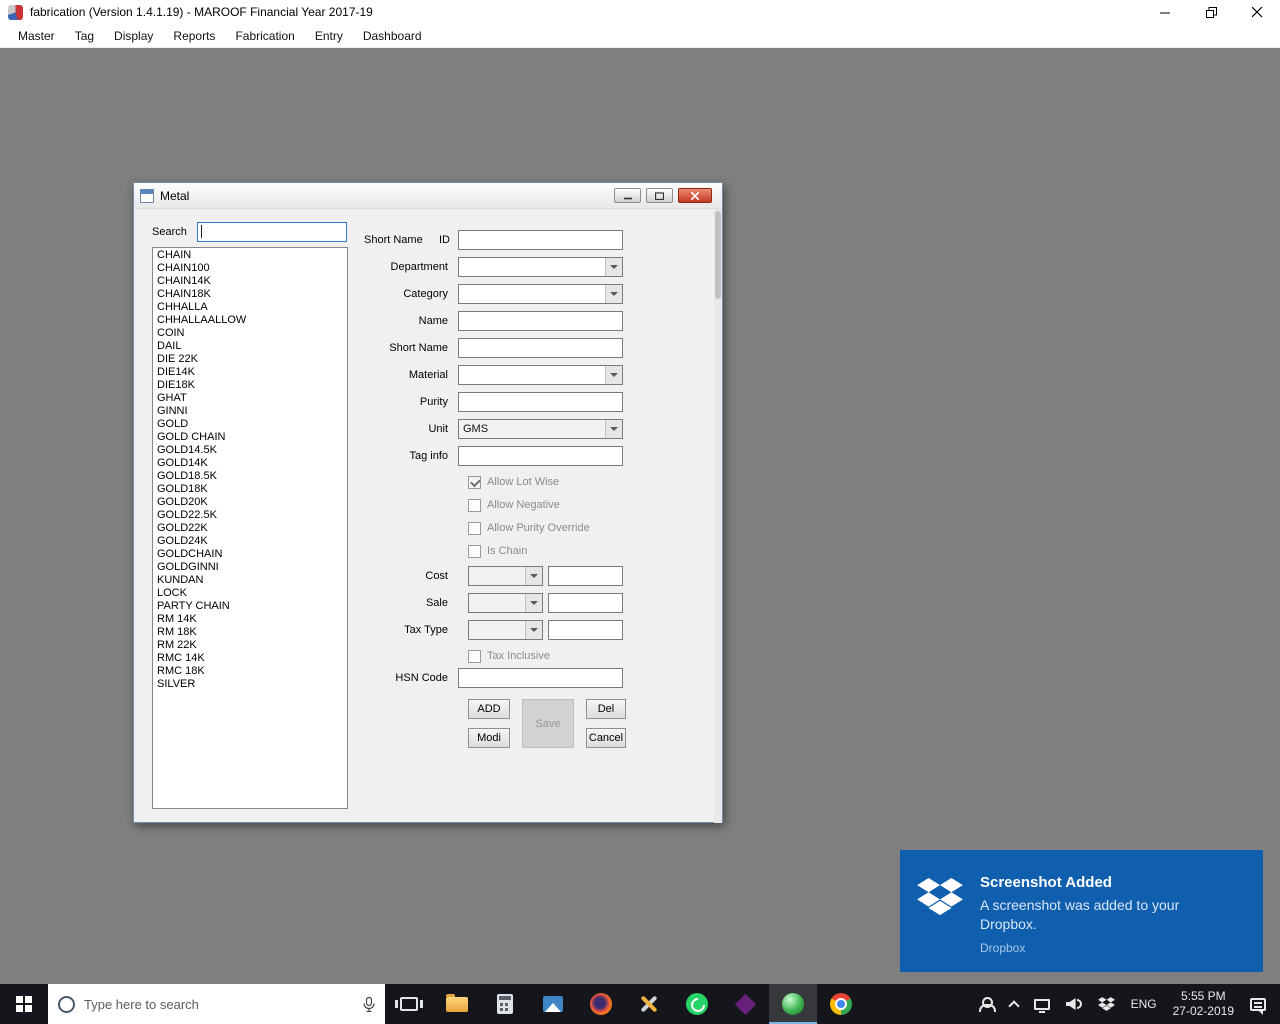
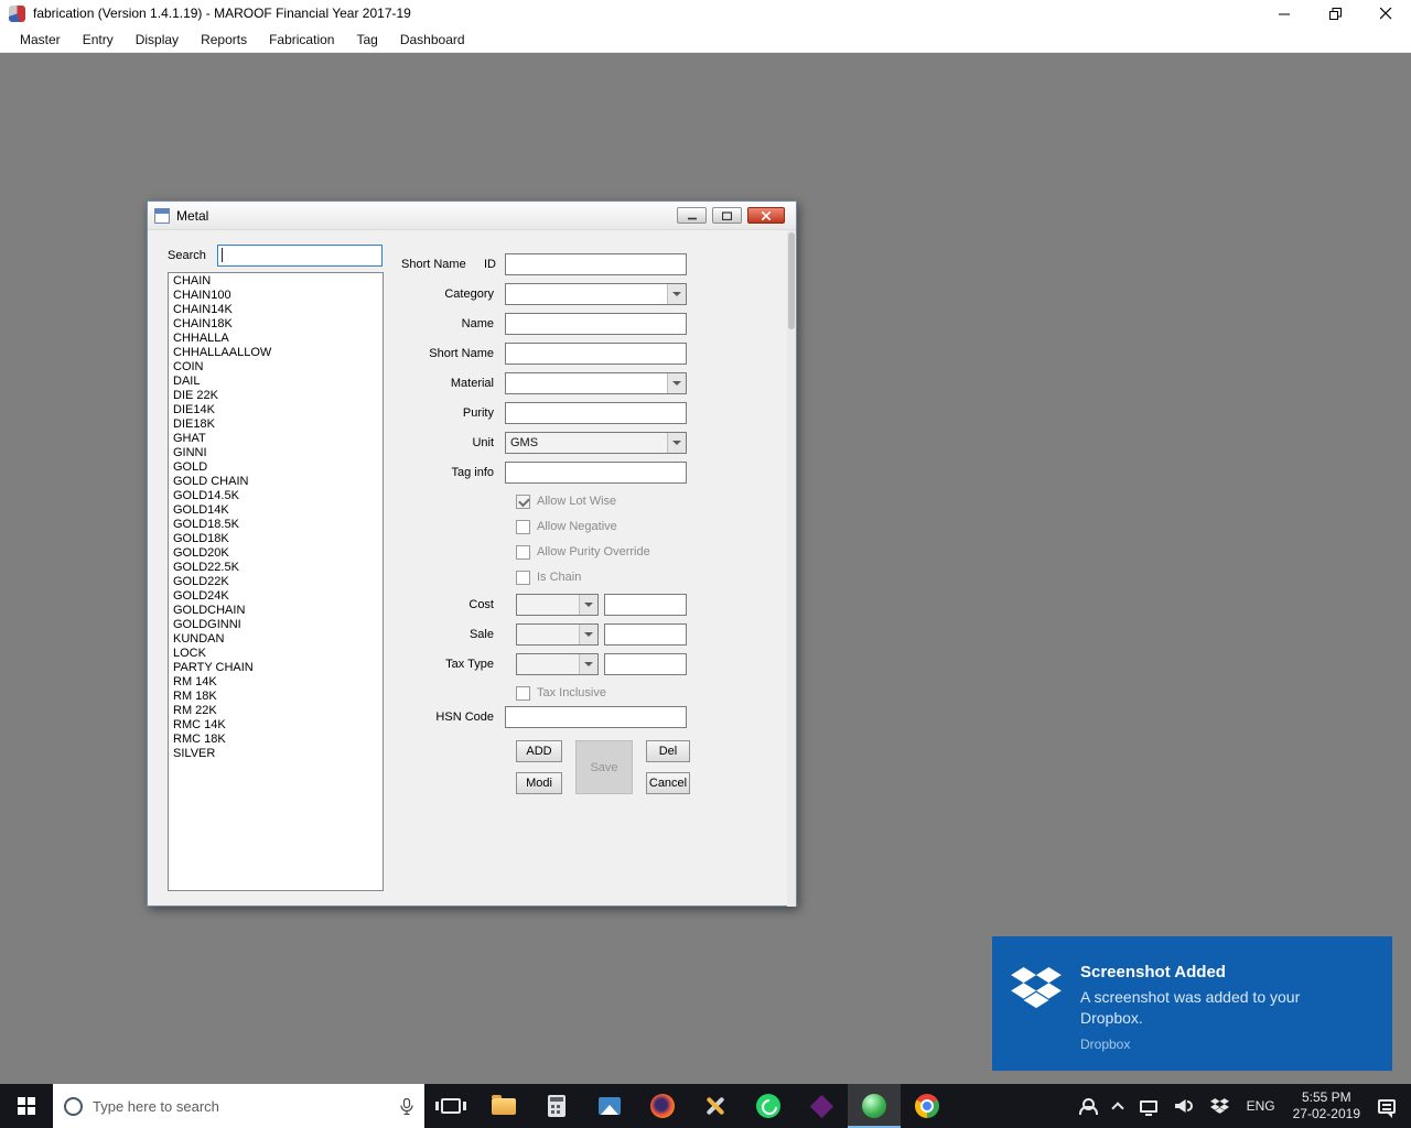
  fabrication (Version 1.4.1.19) - MAROOF Financial Year 2017-19
  Master
- Tag
+ Entry
  Display
  Reports
  Fabrication
- Entry
+ Tag
  Dashboard
  Metal
  Search
  CHAIN
  CHAIN100
  CHAIN14K
  CHAIN18K
  CHHALLA
  CHHALLAALLOW
  COIN
  DAIL
  DIE 22K
  DIE14K
  DIE18K
  GHAT
  GINNI
  GOLD
  GOLD CHAIN
  GOLD14.5K
  GOLD14K
  GOLD18.5K
  GOLD18K
  GOLD20K
  GOLD22.5K
  GOLD22K
  GOLD24K
  GOLDCHAIN
  GOLDGINNI
  KUNDAN
  LOCK
  PARTY CHAIN
  RM 14K
  RM 18K
  RM 22K
  RMC 14K
  RMC 18K
  SILVER
  Short Name
  ID
- Department
  Category
  Name
  Short Name
  Material
  Purity
  Unit
  GMS
  Tag info
  Allow Lot Wise
  Allow Negative
  Allow Purity Override
  Is Chain
  Cost
  Sale
  Tax Type
  Tax Inclusive
  HSN Code
  ADD
  Save
  Del
  Modi
  Cancel
  Screenshot Added
  A screenshot was added to your Dropbox.
  Dropbox
  Type here to search
  ENG
  5:55 PM
  27-02-2019
